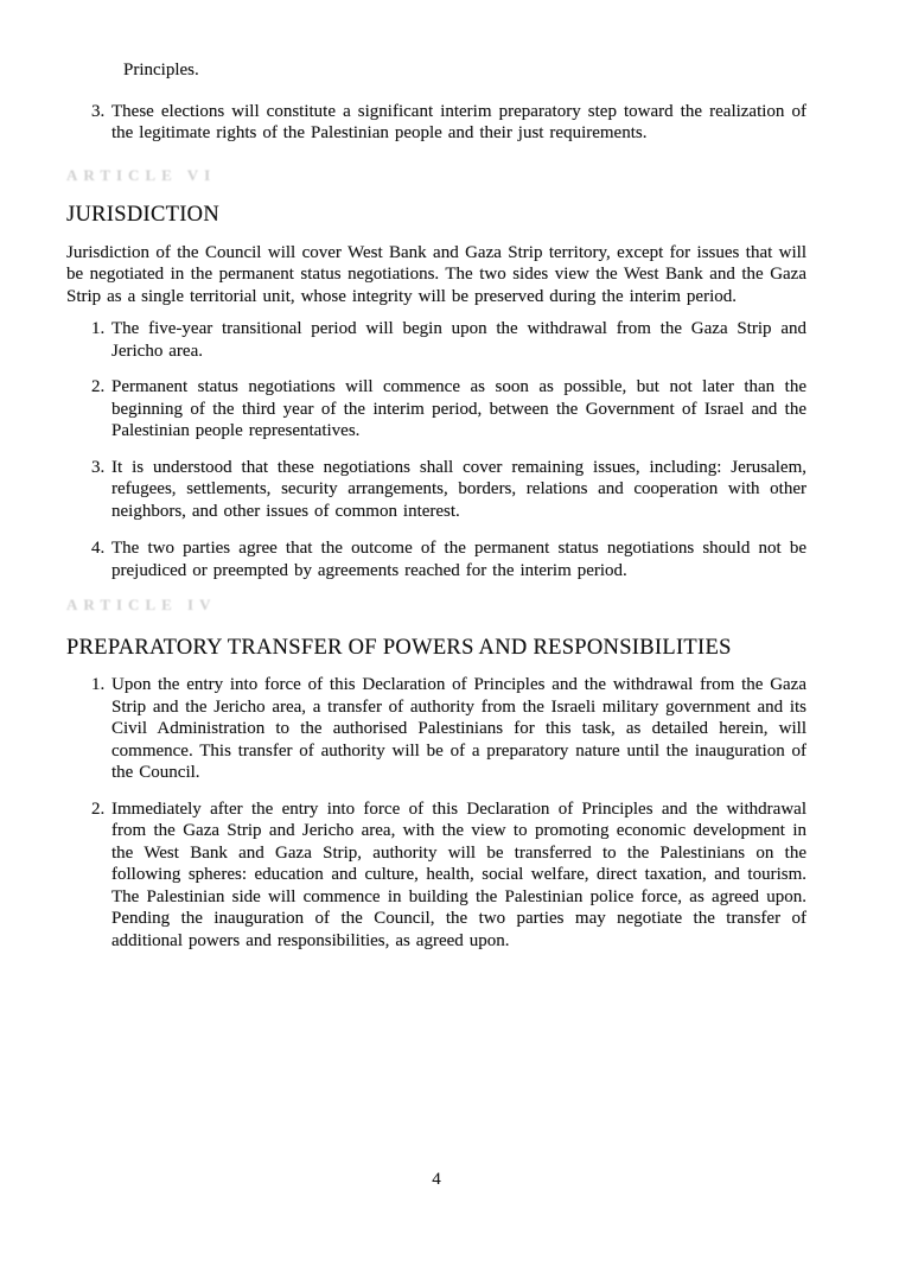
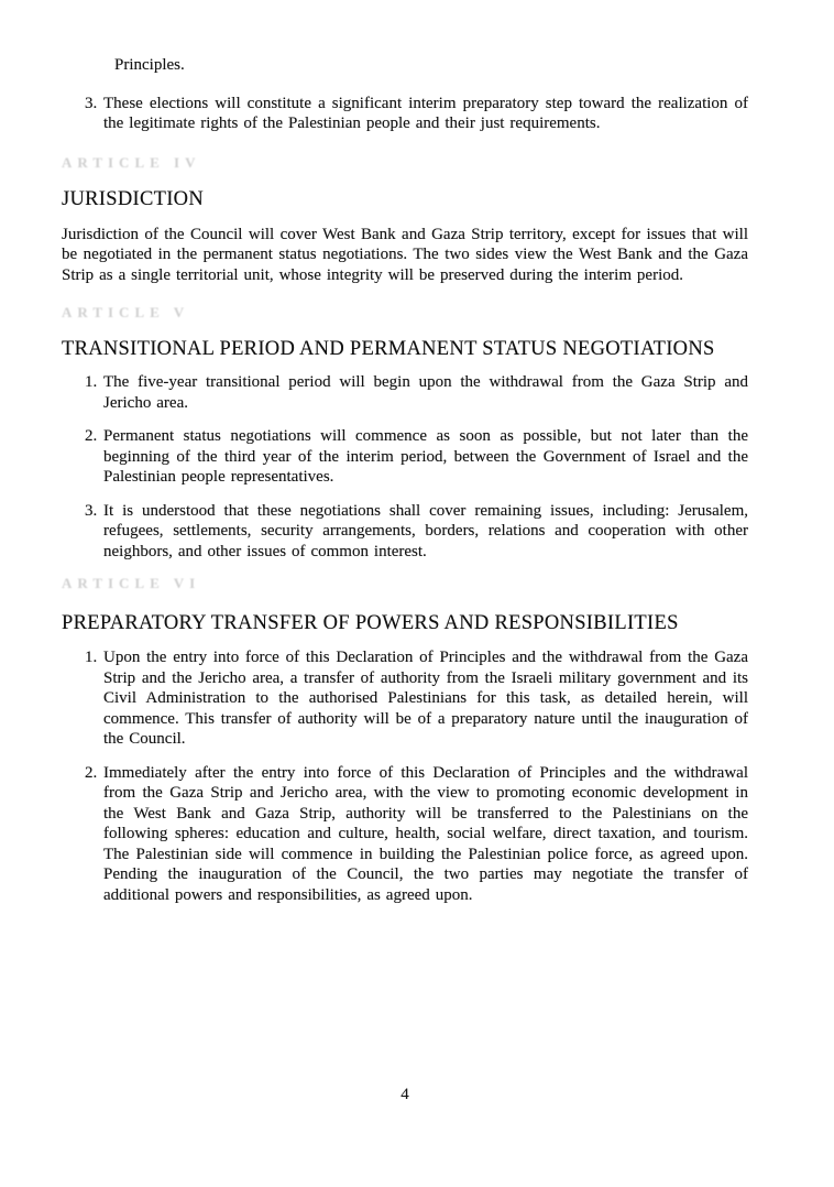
  Principles.
  3.
  These elections will constitute a significant interim preparatory step toward the realization of the legitimate rights of the Palestinian people and their just requirements.
- ARTICLE VI
+ ARTICLE IV
  JURISDICTION
  Jurisdiction of the Council will cover West Bank and Gaza Strip territory, except for issues that will be negotiated in the permanent status negotiations. The two sides view the West Bank and the Gaza Strip as a single territorial unit, whose integrity will be preserved during the interim period.
+ ARTICLE V
+ TRANSITIONAL PERIOD AND PERMANENT STATUS NEGOTIATIONS
  1.
  The five-year transitional period will begin upon the withdrawal from the Gaza Strip and Jericho area.
  2.
  Permanent status negotiations will commence as soon as possible, but not later than the beginning of the third year of the interim period, between the Government of Israel and the Palestinian people representatives.
  3.
  It is understood that these negotiations shall cover remaining issues, including: Jerusalem, refugees, settlements, security arrangements, borders, relations and cooperation with other neighbors, and other issues of common interest.
- 4.
- The two parties agree that the outcome of the permanent status negotiations should not be prejudiced or preempted by agreements reached for the interim period.
- ARTICLE IV
+ ARTICLE VI
  PREPARATORY TRANSFER OF POWERS AND RESPONSIBILITIES
  1.
  Upon the entry into force of this Declaration of Principles and the withdrawal from the Gaza Strip and the Jericho area, a transfer of authority from the Israeli military government and its Civil Administration to the authorised Palestinians for this task, as detailed herein, will commence. This transfer of authority will be of a preparatory nature until the inauguration of the Council.
  2.
  Immediately after the entry into force of this Declaration of Principles and the withdrawal from the Gaza Strip and Jericho area, with the view to promoting economic development in the West Bank and Gaza Strip, authority will be transferred to the Palestinians on the following spheres: education and culture, health, social welfare, direct taxation, and tourism. The Palestinian side will commence in building the Palestinian police force, as agreed upon. Pending the inauguration of the Council, the two parties may negotiate the transfer of additional powers and responsibilities, as agreed upon.
  4
